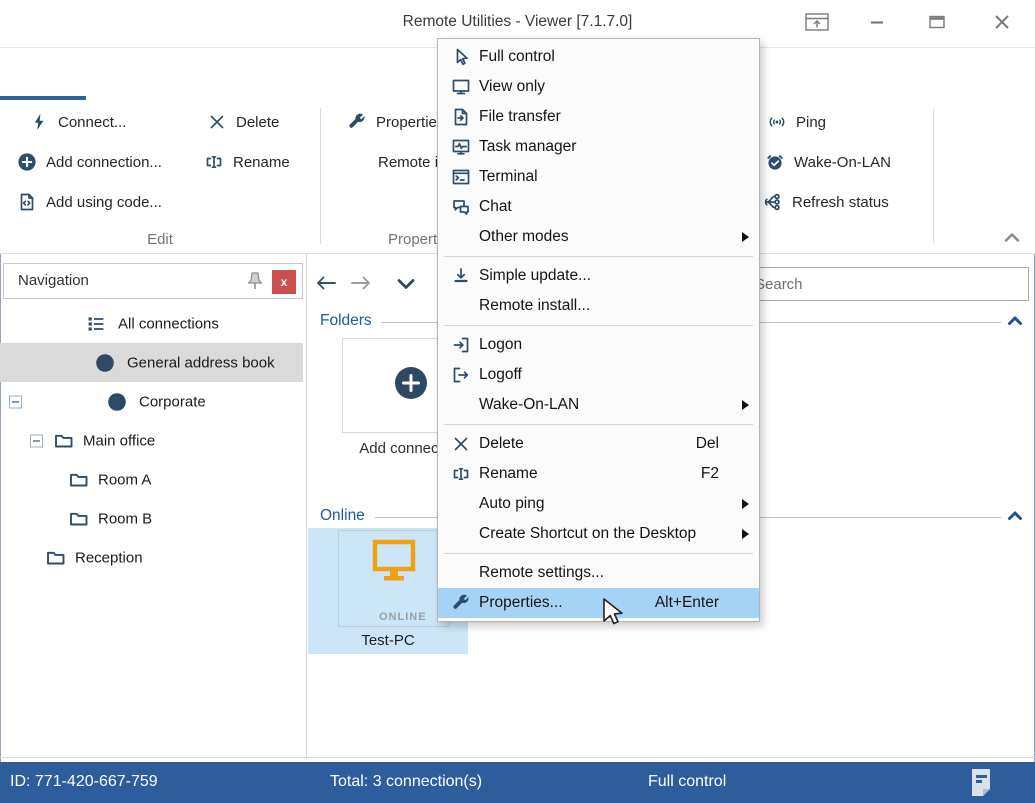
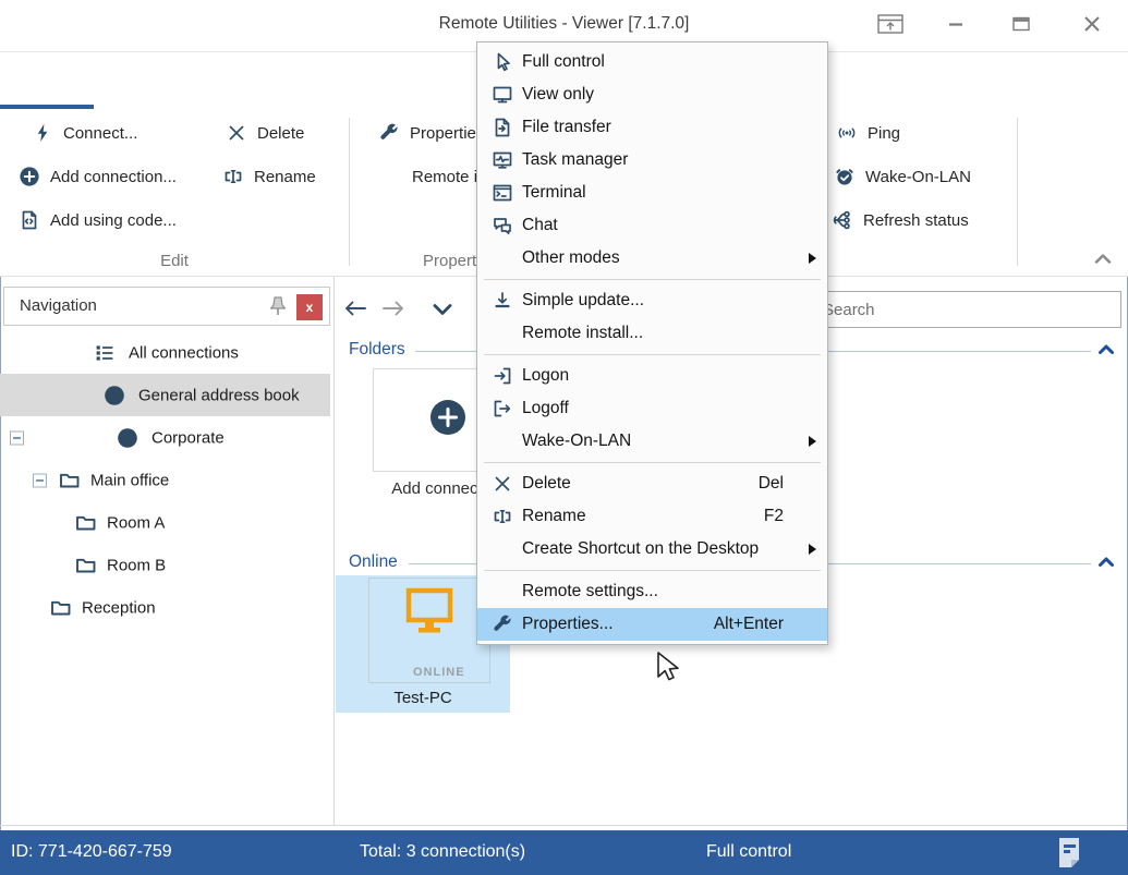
  Remote Utilities - Viewer [7.1.7.0]
  Connect...
  Add connection...
  Add using code...
  Delete
  Rename
  Edit
  Propert
  Ping
  Wake-On-LAN
  Refresh status
  Navigation
  x
  All connections
  General address book
  Corporate
  Main office
  Room A
  Room B
  Reception
  Search
  Folders
  Online
  ONLINE
  Test-PC
  ID: 771-420-667-759
  Total: 3 connection(s)
  Full control
  Full control
  View only
  File transfer
  Task manager
  Terminal
  Chat
  Other modes
  Simple update...
  Remote install...
  Logon
  Logoff
  Wake-On-LAN
  Delete
  Del
  Rename
  F2
- Auto ping
  Create Shortcut on the Desktop
  Remote settings...
  Properties...
  Alt+Enter
